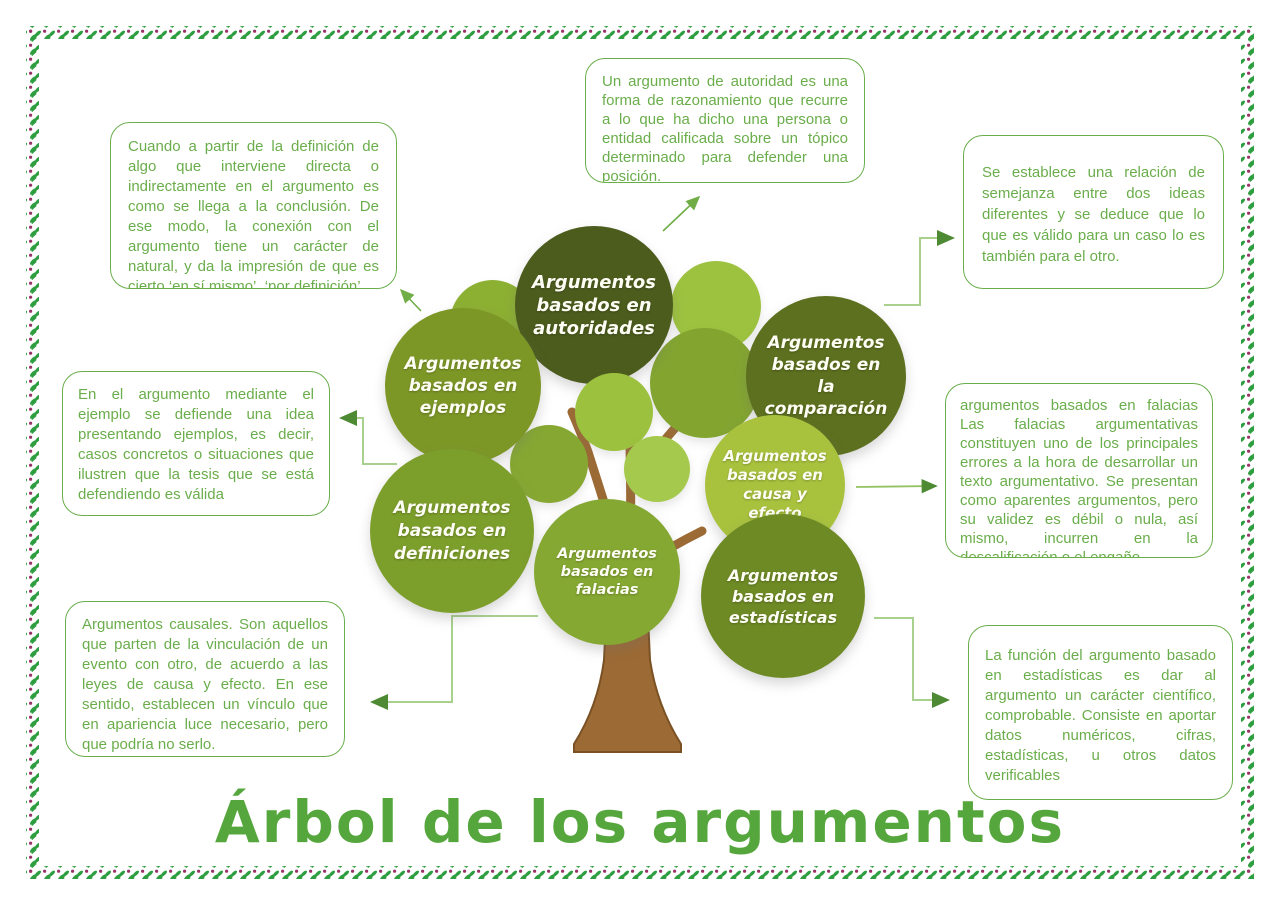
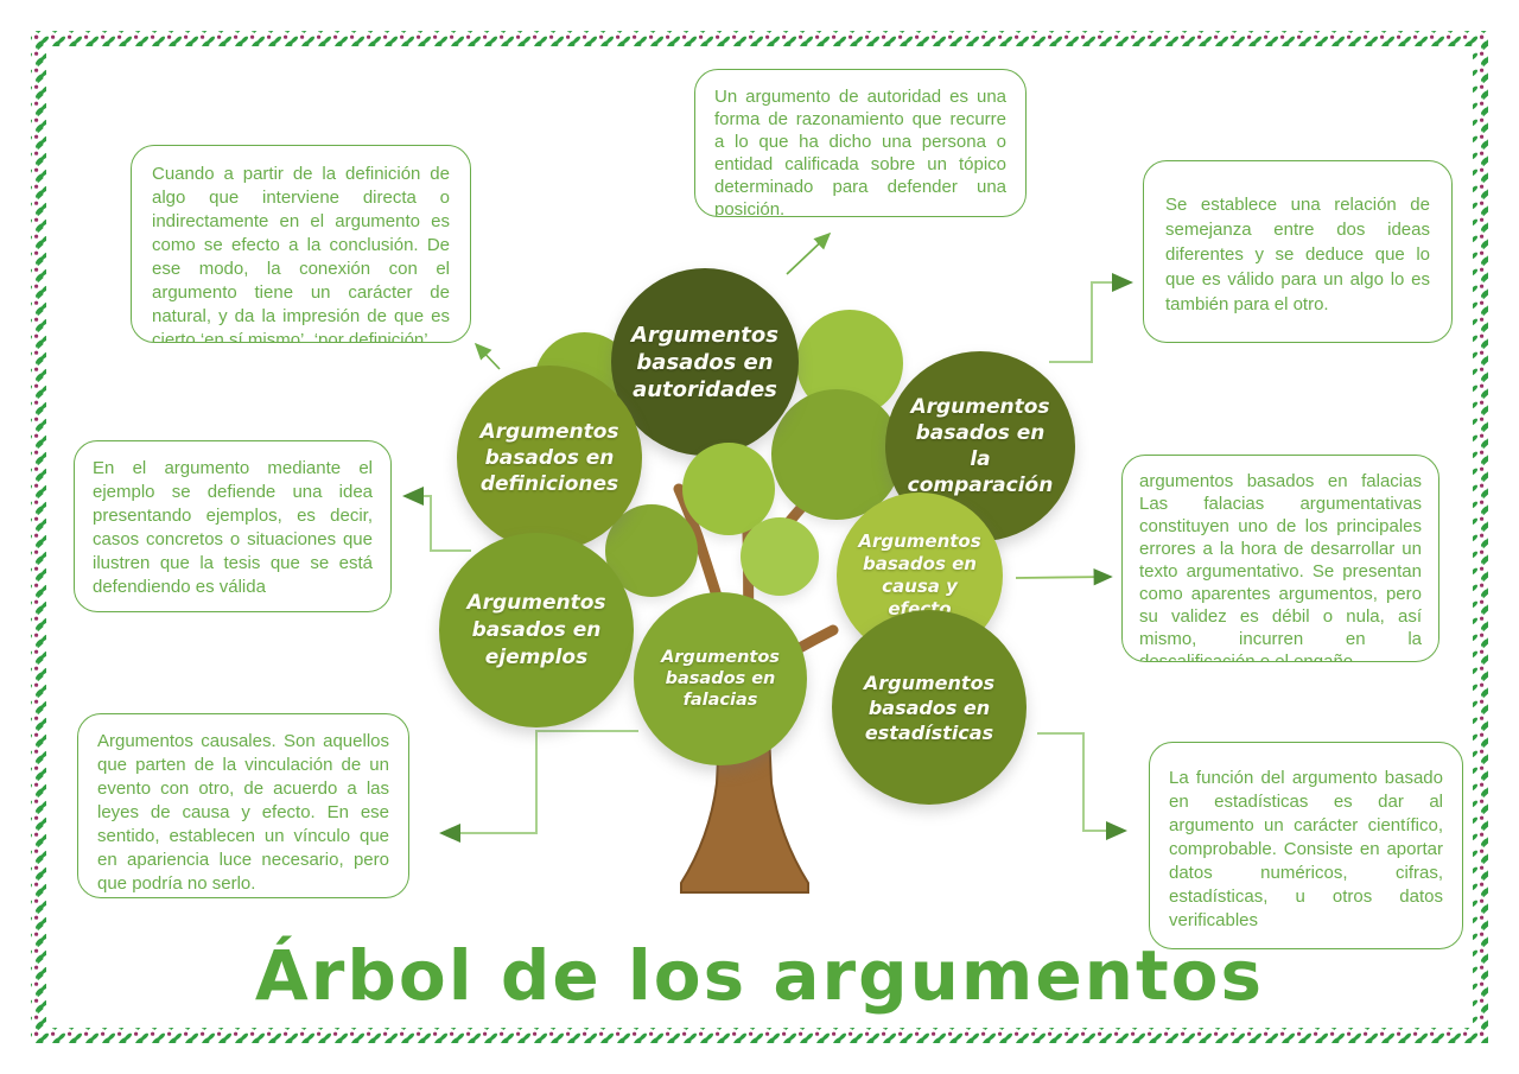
  Argumentos basados en autoridades
  Argumentos basados en la comparación
- Argumentos basados en ejemplos
+ Argumentos basados en definiciones
  Argumentos basados en causa y efecto
- Argumentos basados en definiciones
+ Argumentos basados en ejemplos
  Argumentos basados en falacias
  Argumentos basados en estadísticas
  Un argumento de autoridad es una forma de razonamiento que recurre a lo que ha dicho una persona o entidad calificada sobre un tópico determinado para defender una posición.
- Cuando a partir de la definición de algo que interviene directa o indirectamente en el argumento es como se llega a la conclusión. De ese modo, la conexión con el argumento tiene un carácter de natural, y da la impresión de que es cierto ‘en sí mismo’, ‘por definición’
+ Cuando a partir de la definición de algo que interviene directa o indirectamente en el argumento es como se efecto a la conclusión. De ese modo, la conexión con el argumento tiene un carácter de natural, y da la impresión de que es cierto ‘en sí mismo’, ‘por definición’
- Se establece una relación de semejanza entre dos ideas diferentes y se deduce que lo que es válido para un caso lo es también para el otro.
+ Se establece una relación de semejanza entre dos ideas diferentes y se deduce que lo que es válido para un algo lo es también para el otro.
  En el argumento mediante el ejemplo se defiende una idea presentando ejemplos, es decir, casos concretos o situaciones que ilustren que la tesis que se está defendiendo es válida
  argumentos basados en falacias Las falacias argumentativas constituyen uno de los principales errores a la hora de desarrollar un texto argumentativo. Se presentan como aparentes argumentos, pero su validez es débil o nula, así mismo, incurren en la
  Argumentos causales. Son aquellos que parten de la vinculación de un evento con otro, de acuerdo a las leyes de causa y efecto. En ese sentido, establecen un vínculo que en apariencia luce necesario, pero que podría no serlo.
  La función del argumento basado en estadísticas es dar al argumento un carácter científico, comprobable. Consiste en aportar datos numéricos, cifras, estadísticas, u otros datos verificables
  Árbol de los argumentos
